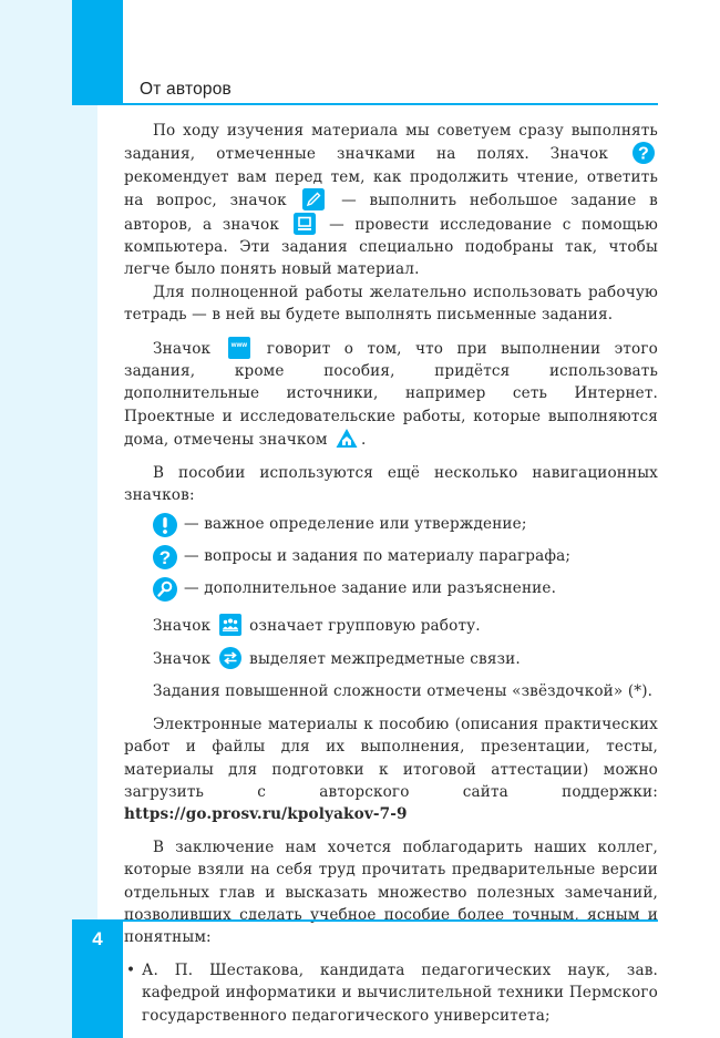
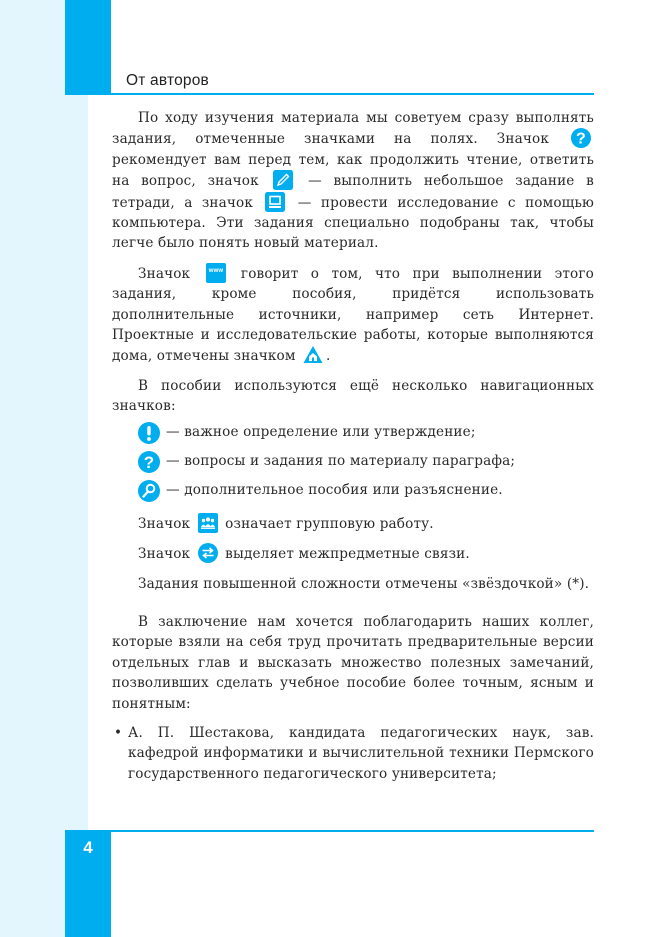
  От авторов
  По ходу изучения материала мы советуем сразу выполнять задания, отмеченные значками на полях. Значок
  ?
- рекомендует вам перед тем, как продолжить чтение, ответить на вопрос, значок — выполнить небольшое задание в авторов, а значок — провести исследование с помощью компьютера. Эти задания специально подобраны так, чтобы легче было понять новый материал.
+ рекомендует вам перед тем, как продолжить чтение, ответить на вопрос, значок — выполнить небольшое задание в тетради, а значок — провести исследование с помощью компьютера. Эти задания специально подобраны так, чтобы легче было понять новый материал.
- Для полноценной работы желательно использовать рабочую тетрадь — в ней вы будете выполнять письменные задания.
  Значок
  говорит о том, что при выполнении этого задания, кроме пособия, придётся использовать дополнительные источники, например сеть Интернет. Проектные и исследовательские работы, которые выполняются дома, отмечены значком .
  В пособии используются ещё несколько навигационных значков:
  — важное определение или утверждение;
  ?
  — вопросы и задания по материалу параграфа;
- — дополнительное задание или разъяснение.
+ — дополнительное пособия или разъяснение.
  Значок означает групповую работу.
  Значок выделяет межпредметные связи.
  Задания повышенной сложности отмечены «звёздочкой» (*).
- Электронные материалы к пособию (описания практических работ и файлы для их выполнения, презентации, тесты, материалы для подготовки к итоговой аттестации) можно загрузить с авторского сайта поддержки: https://go.prosv.ru/kpolyakov-7-9
  В заключение нам хочется поблагодарить наших коллег, которые взяли на себя труд прочитать предварительные версии отдельных глав и высказать множество полезных замечаний, позволивших сделать учебное пособие более точным, ясным и понятным:
  А. П. Шестакова, кандидата педагогических наук, зав. кафедрой информатики и вычислительной техники Пермского государственного педагогического университета;
  4
